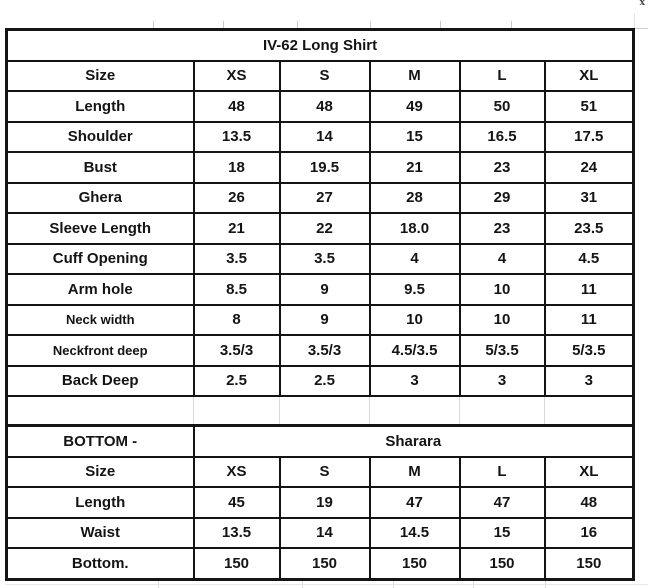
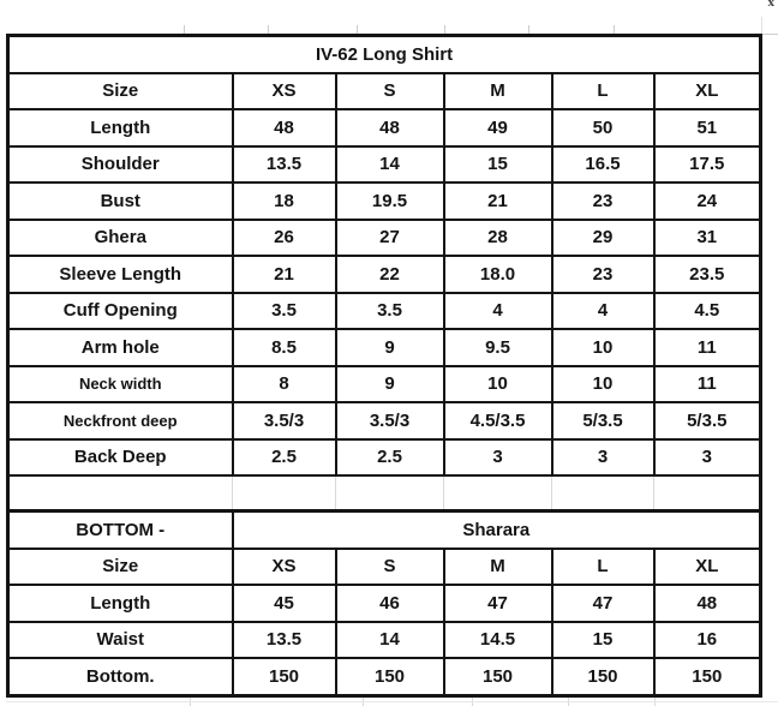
  x
  IV-62 Long Shirt
  Size	XS	S	M	L	XL
  Length	48	48	49	50	51
  Shoulder	13.5	14	15	16.5	17.5
  Bust	18	19.5	21	23	24
  Ghera	26	27	28	29	31
  Sleeve Length	21	22	18.0	23	23.5
  Cuff Opening	3.5	3.5	4	4	4.5
  Arm hole	8.5	9	9.5	10	11
  Neck width	8	9	10	10	11
  Neckfront deep	3.5/3	3.5/3	4.5/3.5	5/3.5	5/3.5
  Back Deep	2.5	2.5	3	3	3
  BOTTOM -	Sharara
  Size	XS	S	M	L	XL
- Length	45	19	47	47	48
+ Length	45	46	47	47	48
  Waist	13.5	14	14.5	15	16
  Bottom.	150	150	150	150	150
